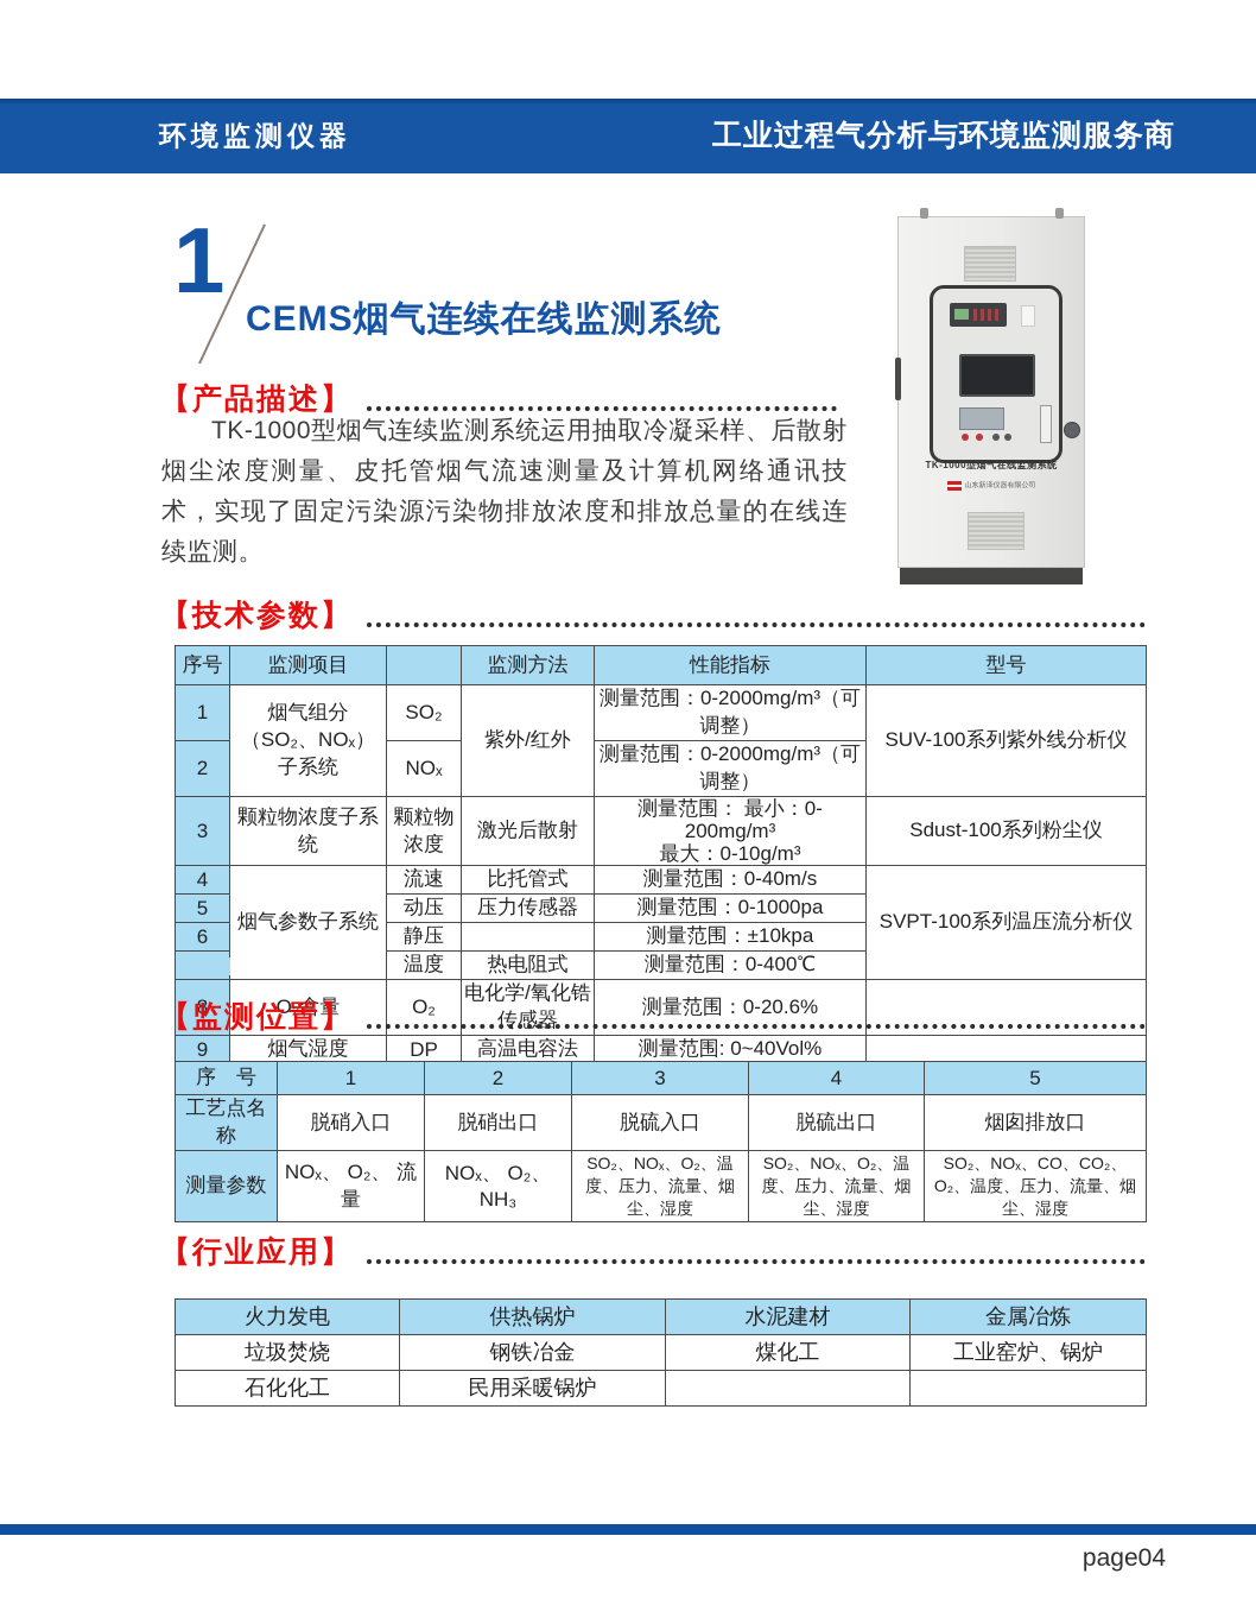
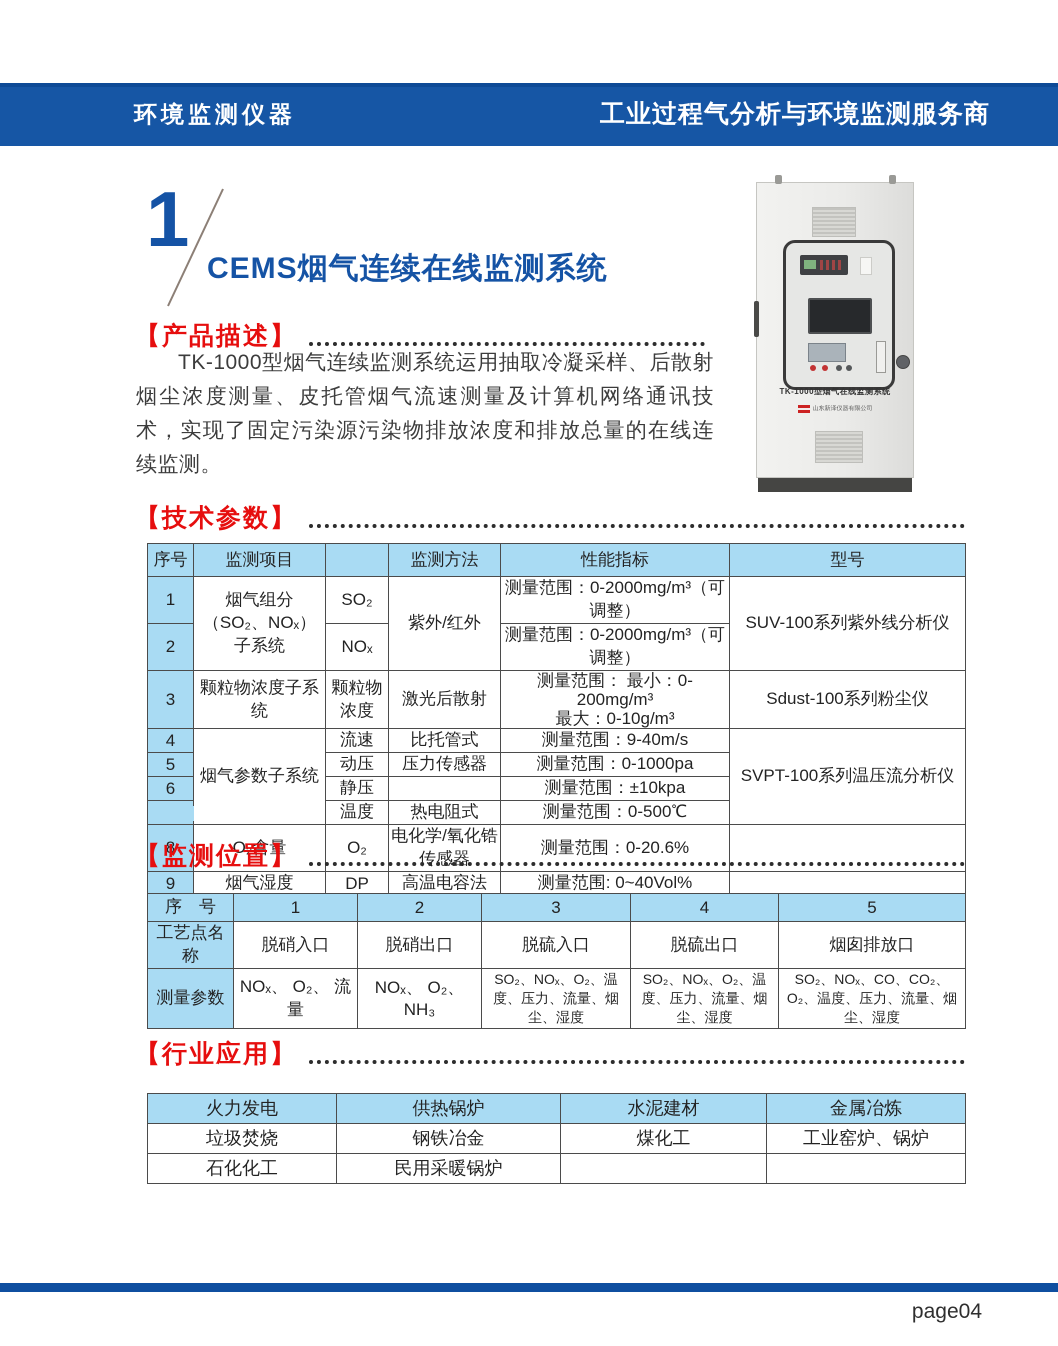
  环境监测仪器
  工业过程气分析与环境监测服务商
  1
  CEMS烟气连续在线监测系统
  【产品描述】
  TK-1000型烟气连续监测系统运用抽取冷凝采样、后散射烟尘浓度测量、皮托管烟气流速测量及计算机网络通讯技术，实现了固定污染源污染物排放浓度和排放总量的在线连续监测。
  TK-1000型烟气在线监测系统
  【技术参数】
  序号	监测项目		监测方法	性能指标	型号
  1	烟气组分（SO₂、NOₓ）子系统	SO₂	紫外/红外	测量范围：0-2000mg/m³（可调整）	SUV-100系列紫外线分析仪
  2	NOₓ	测量范围：0-2000mg/m³（可调整）
  3	颗粒物浓度子系统	颗粒物浓度	激光后散射	测量范围： 最小：0-200mg/m³ 最大：0-10g/m³	Sdust-100系列粉尘仪
- 4	烟气参数子系统	流速	比托管式	测量范围：0-40m/s	SVPT-100系列温压流分析仪
+ 4	烟气参数子系统	流速	比托管式	测量范围：9-40m/s	SVPT-100系列温压流分析仪
  5	动压	压力传感器	测量范围：0-1000pa
  6	静压		测量范围：±10kpa
- 	温度	热电阻式	测量范围：0-400℃
+ 	温度	热电阻式	测量范围：0-500℃
  8	O₂含量	O₂	电化学/氧化锆传感器	测量范围：0-20.6%
  9	烟气湿度	DP	高温电容法	测量范围: 0~40Vol%
  【监测位置】
  序 号	1	2	3	4	5
  工艺点名称	脱硝入口	脱硝出口	脱硫入口	脱硫出口	烟囱排放口
  测量参数	NOₓ、 O₂、 流量	NOₓ、 O₂、 NH₃	SO₂、NOₓ、O₂、温度、压力、流量、烟尘、湿度	SO₂、NOₓ、O₂、温度、压力、流量、烟尘、湿度	SO₂、NOₓ、CO、CO₂、O₂、温度、压力、流量、烟尘、湿度
  【行业应用】
  火力发电	供热锅炉	水泥建材	金属冶炼
  垃圾焚烧	钢铁冶金	煤化工	工业窑炉、锅炉
  石化化工	民用采暖锅炉
  page04
